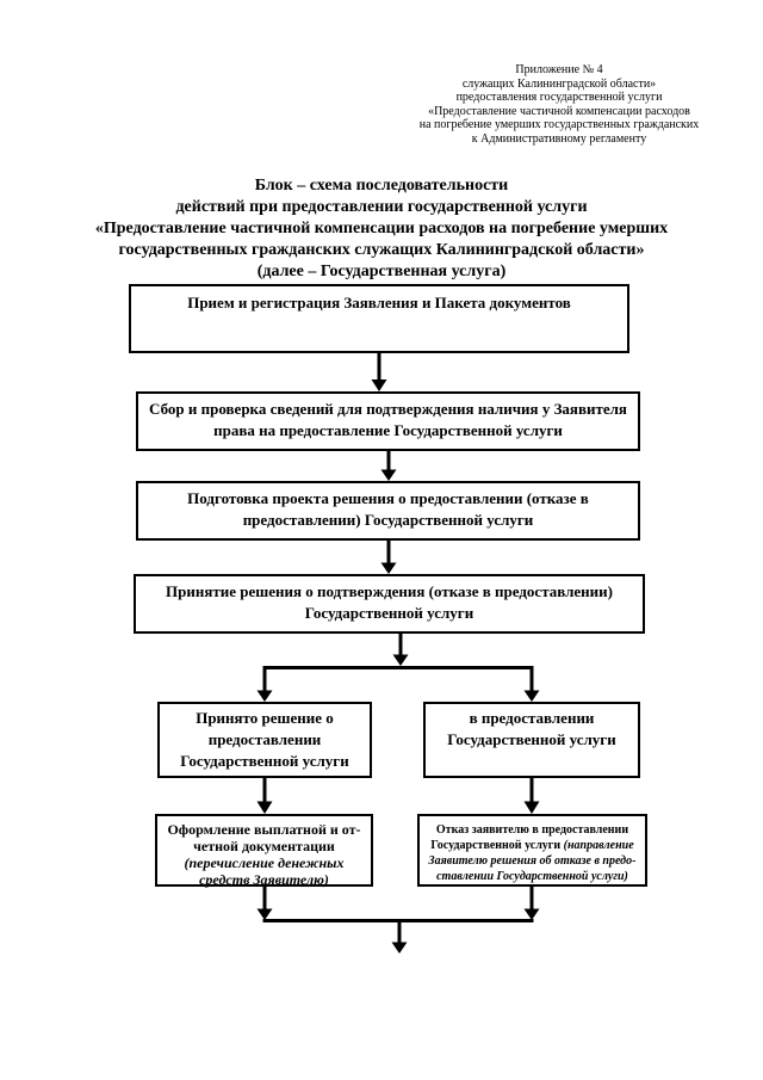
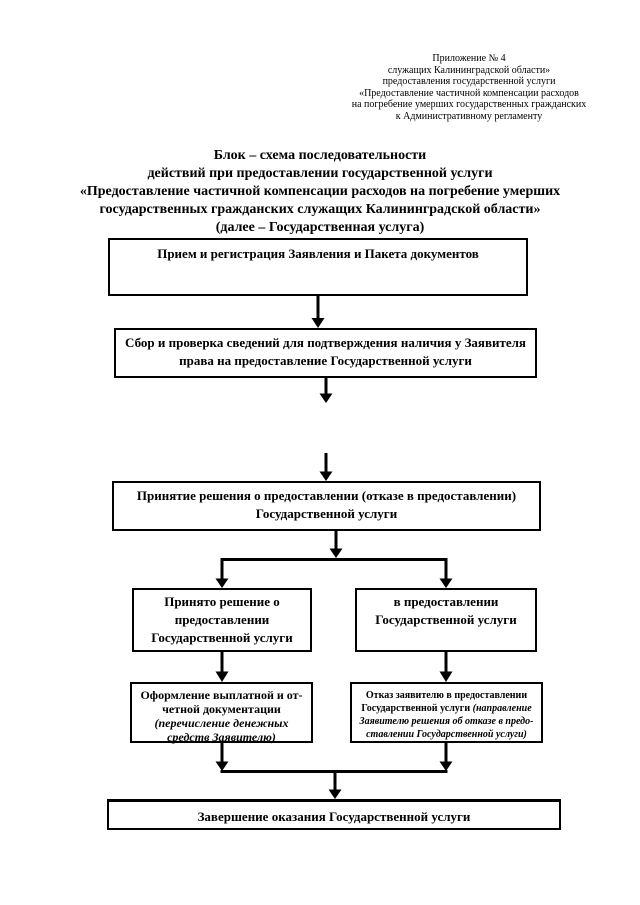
  Приложение № 4
  служащих Калининградской области»
  предоставления государственной услуги
  «Предоставление частичной компенсации расходов
  на погребение умерших государственных гражданских
  к Административному регламенту
  Блок – схема последовательности
  действий при предоставлении государственной услуги
  «Предоставление частичной компенсации расходов на погребение умерших
  государственных гражданских служащих Калининградской области»
  (далее – Государственная услуга)
  Прием и регистрация Заявления и Пакета документов
  Сбор и проверка сведений для подтверждения наличия у Заявителя
  права на предоставление Государственной услуги
- Подготовка проекта решения о предоставлении (отказе в
- предоставлении) Государственной услуги
- Принятие решения о подтверждения (отказе в предоставлении)
+ Принятие решения о предоставлении (отказе в предоставлении)
  Государственной услуги
  Принято решение о
  предоставлении
  Государственной услуги
  в предоставлении
  Государственной услуги
  Оформление выплатной и от-
  четной документации
  (перечисление денежных
  средств Заявителю)
  Отказ заявителю в предоставлении
  Государственной услуги (направление
  Заявителю решения об отказе в предо-
  ставлении Государственной услуги)
+ Завершение оказания Государственной услуги
